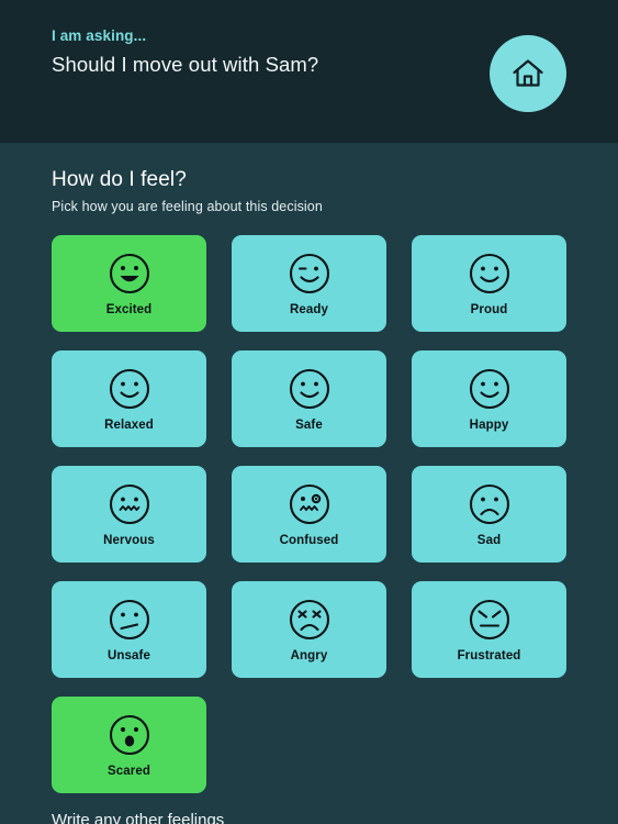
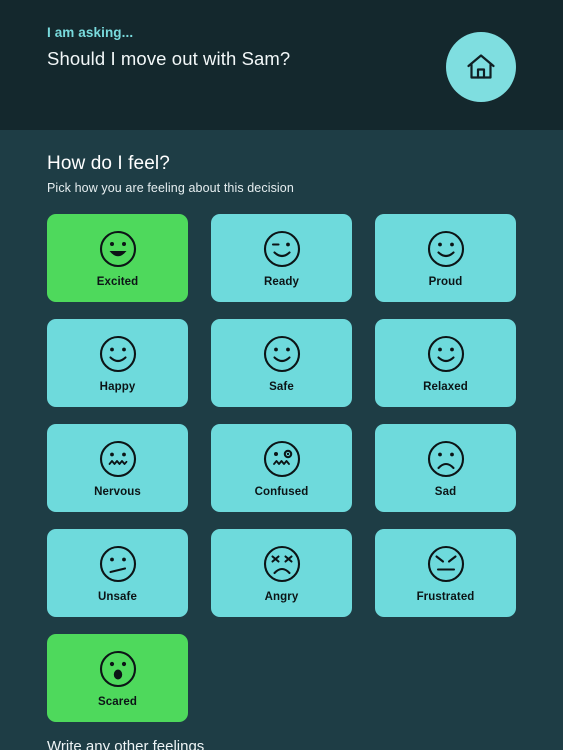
  I am asking...
  Should I move out with Sam?
  How do I feel?
  Pick how you are feeling about this decision
  Excited
  Ready
  Proud
- Relaxed
+ Happy
  Safe
- Happy
+ Relaxed
  Nervous
  Confused
  Sad
  Unsafe
  Angry
  Frustrated
  Scared
  Write any other feelings
